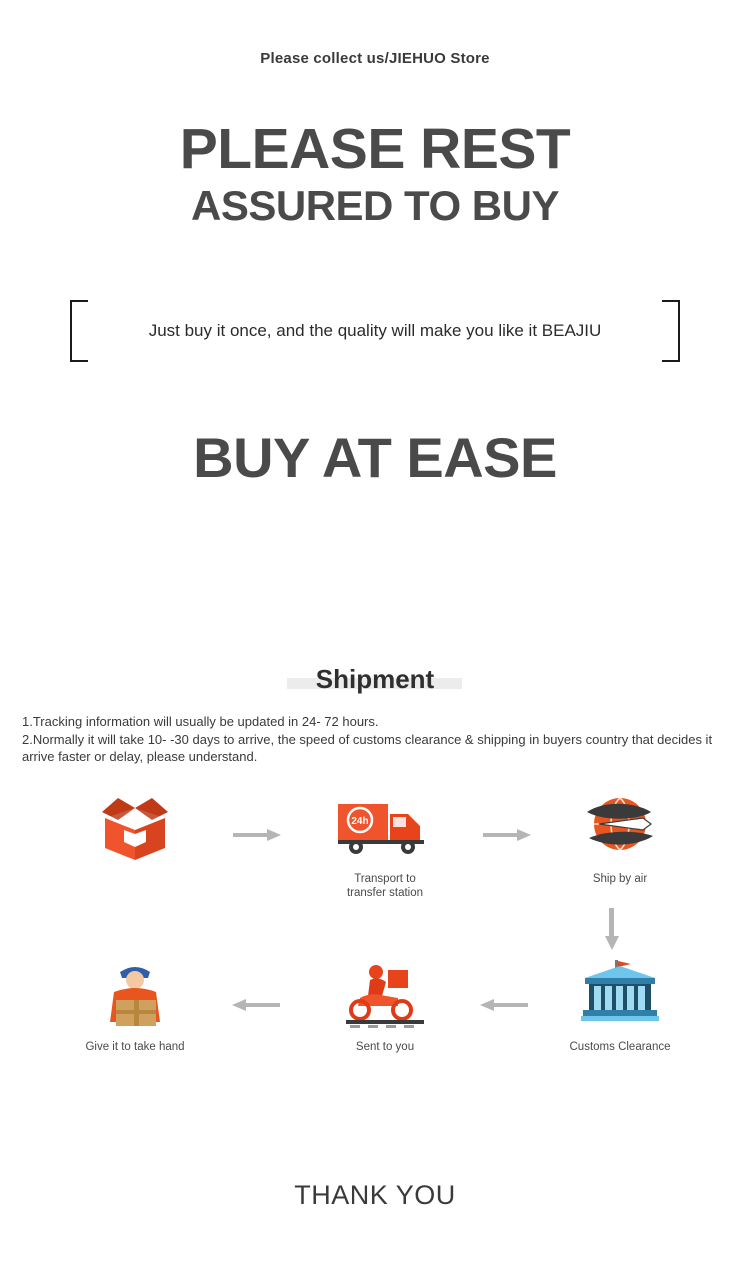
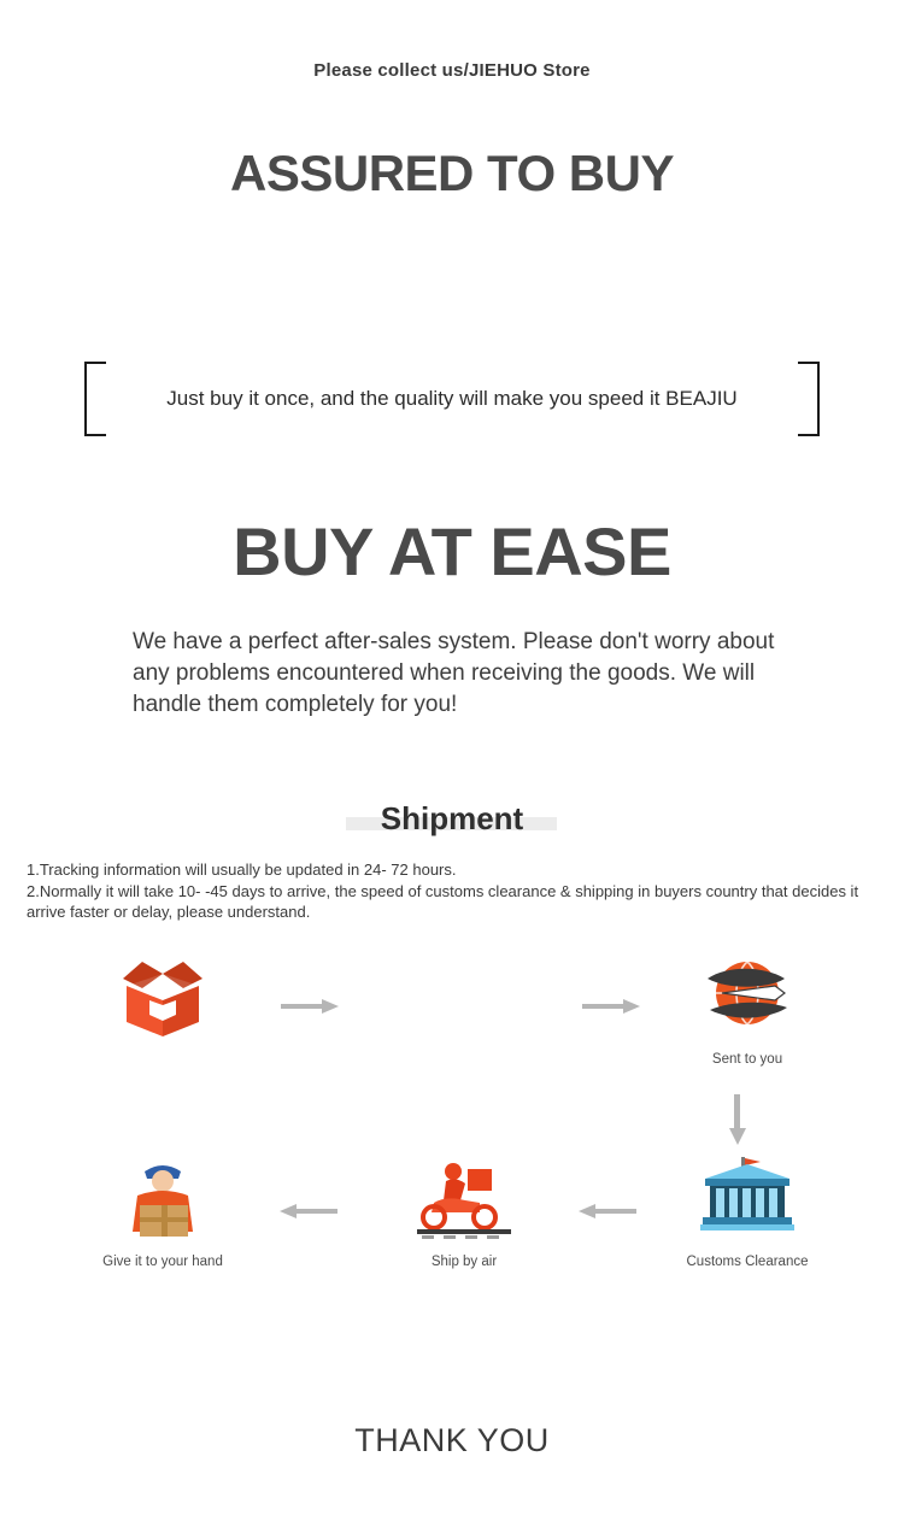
  Please collect us/JIEHUO Store
- PLEASE REST
  ASSURED TO BUY
- Just buy it once, and the quality will make you like it BEAJIU
+ Just buy it once, and the quality will make you speed it BEAJIU
  BUY AT EASE
+ We have a perfect after-sales system. Please don't worry about any problems encountered when receiving the goods. We will handle them completely for you!
  Shipment
  1.Tracking information will usually be updated in 24- 72 hours.
- 2.Normally it will take 10- -30 days to arrive, the speed of customs clearance & shipping in buyers country that decides it arrive faster or delay, please understand.
+ 2.Normally it will take 10- -45 days to arrive, the speed of customs clearance & shipping in buyers country that decides it arrive faster or delay, please understand.
- 24h
- Transport to
- transfer station
- Ship by air
+ Sent to you
  Customs Clearance
- Sent to you
+ Ship by air
- Give it to take hand
+ Give it to your hand
  THANK YOU
